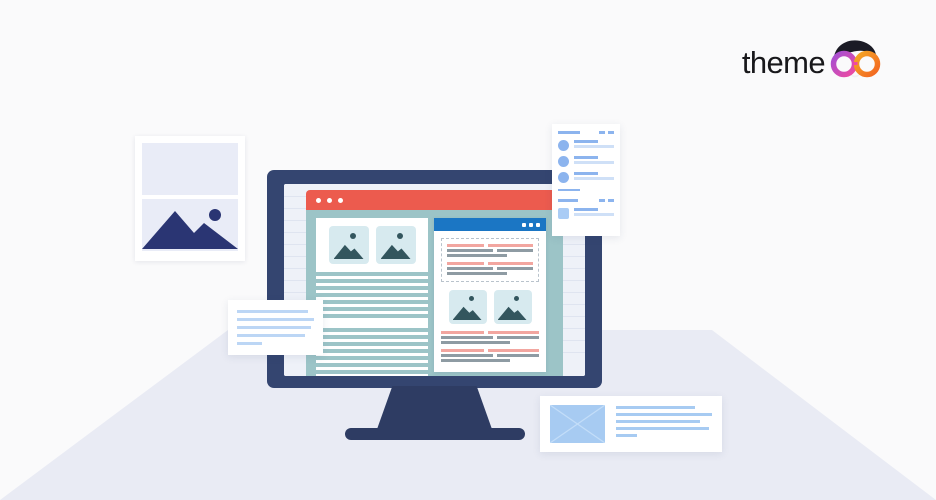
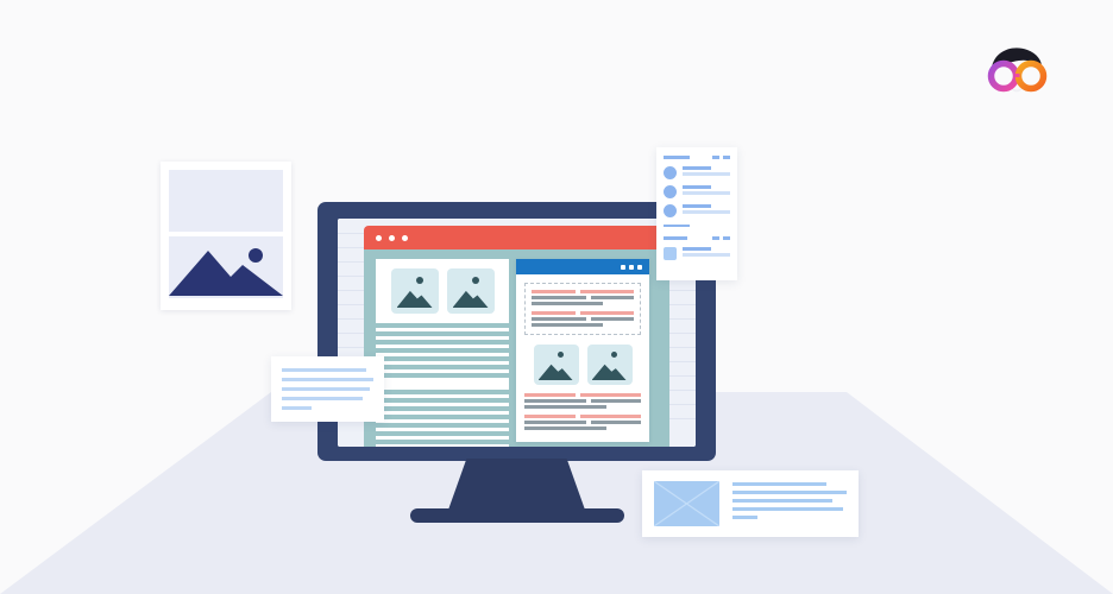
- theme
